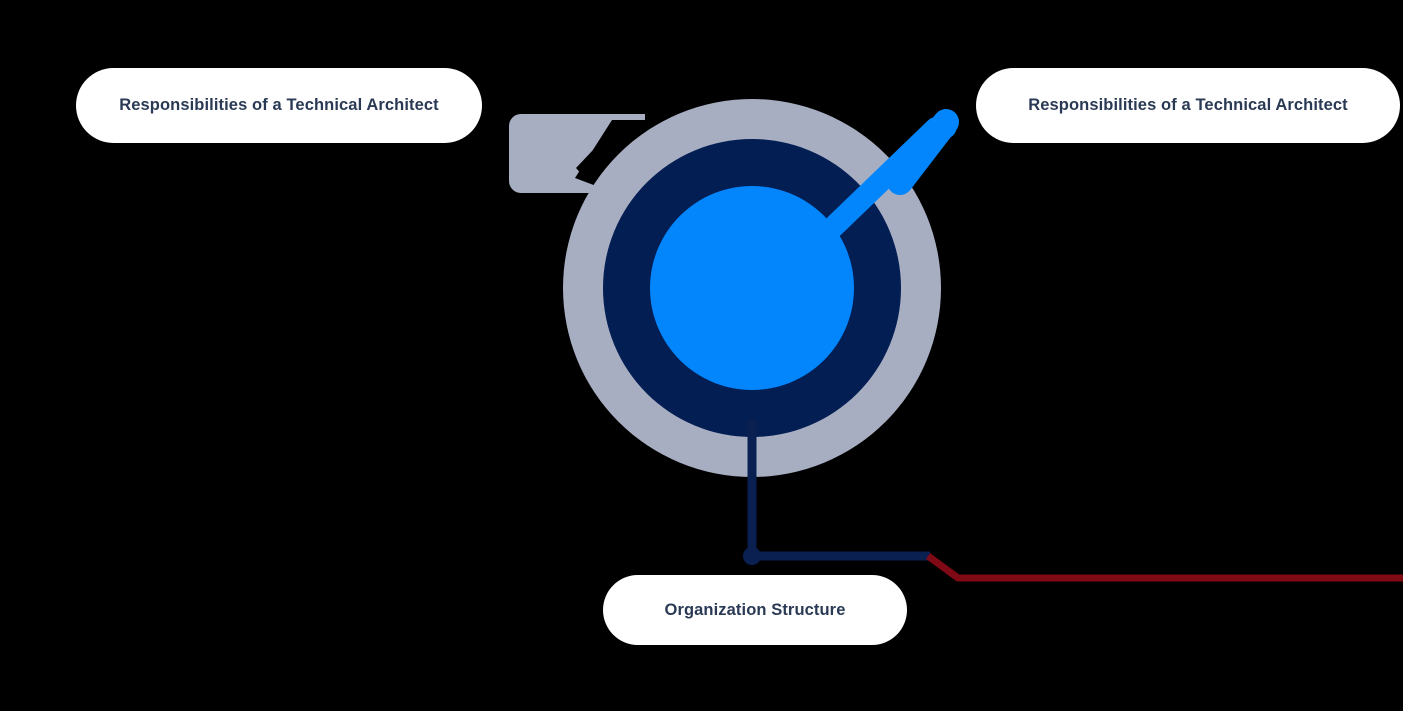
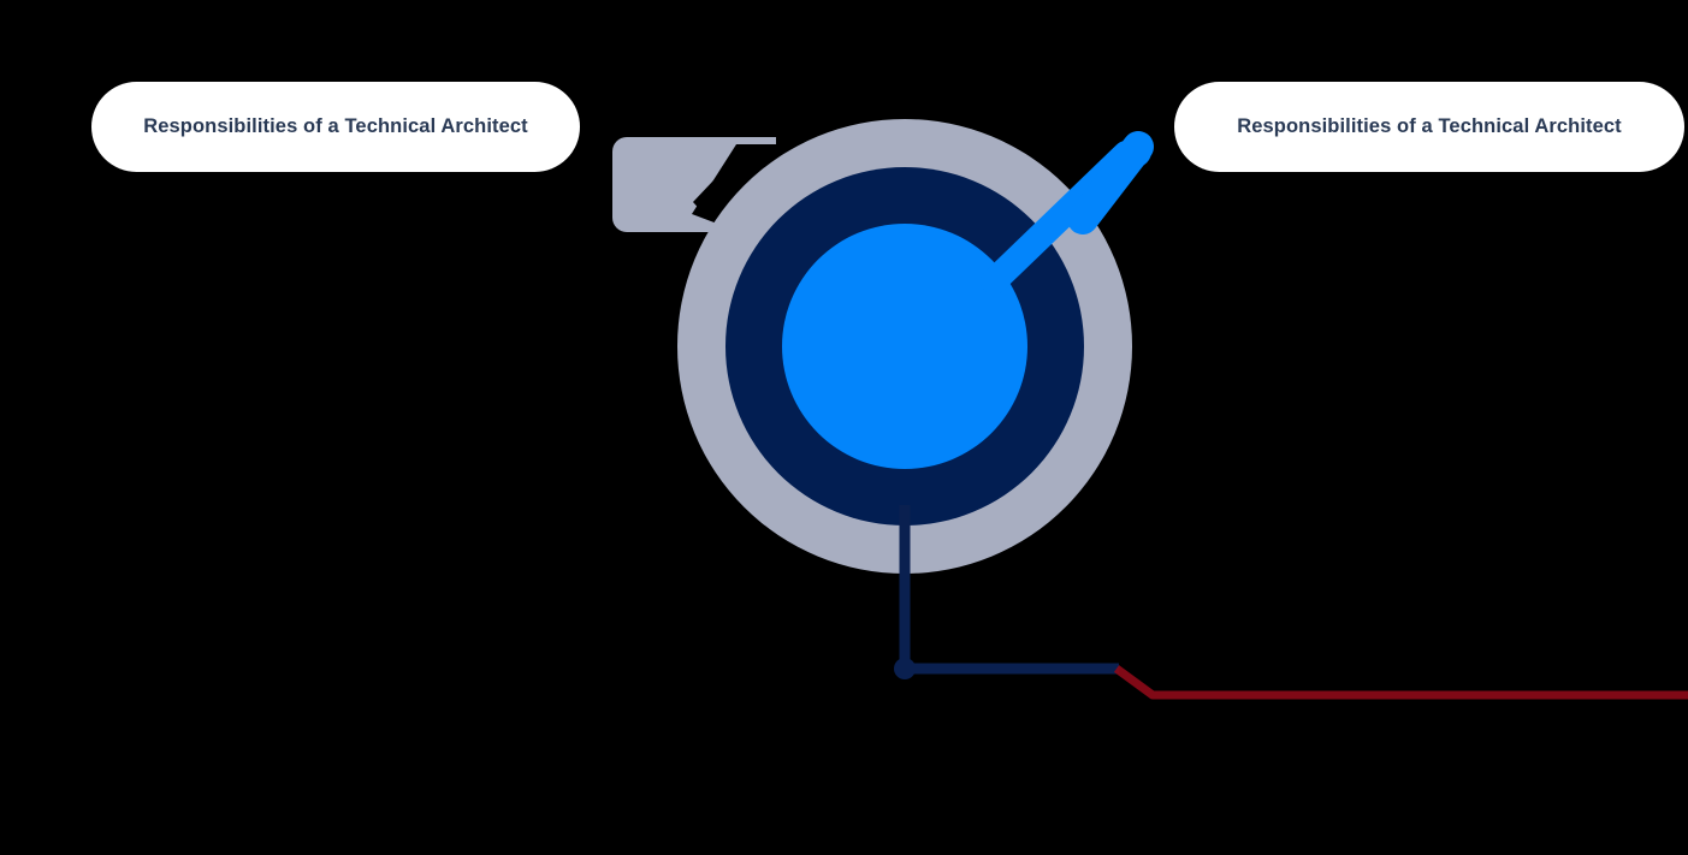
  Responsibilities of a Technical Architect
  Responsibilities of a Technical Architect
- Organization Structure
